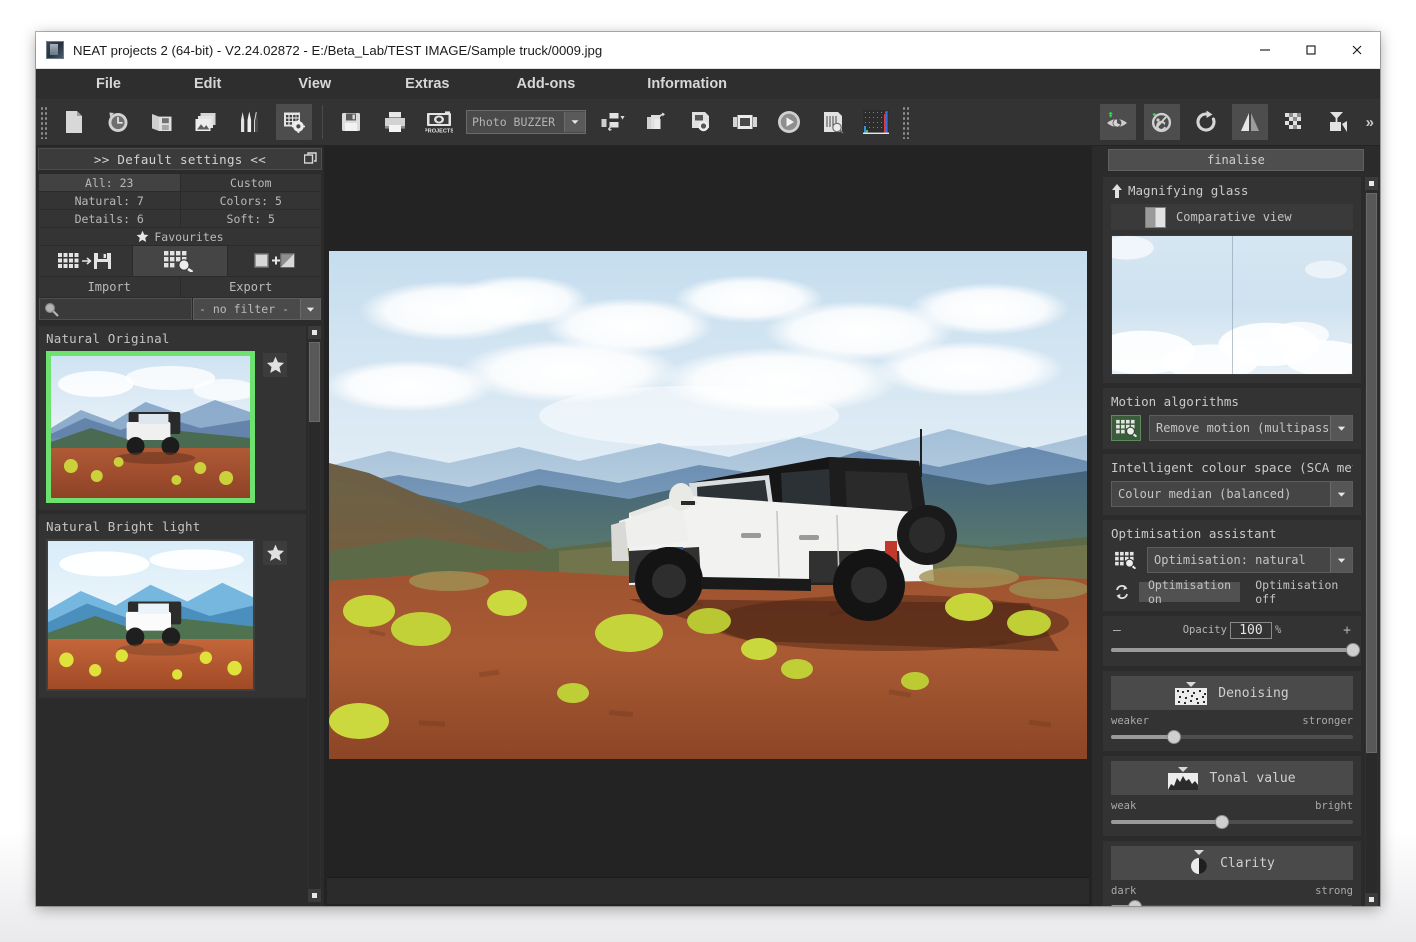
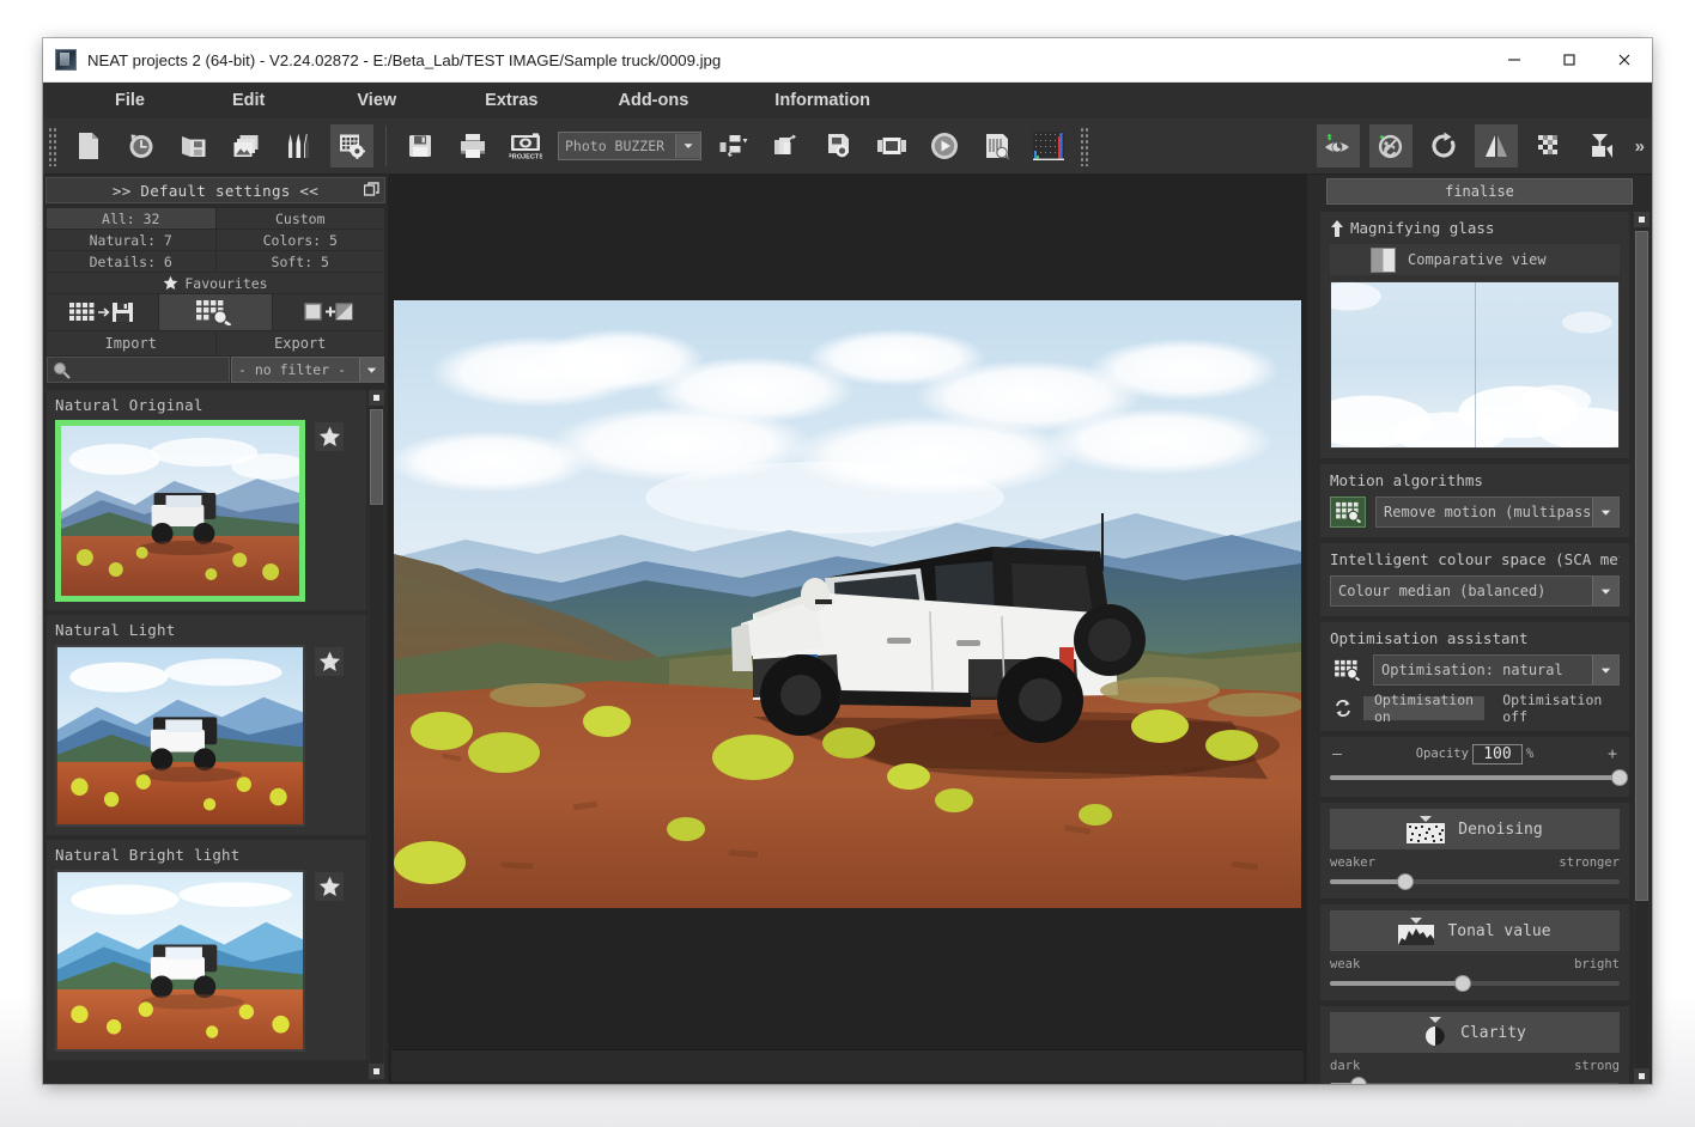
  NEAT projects 2 (64-bit) - V2.24.02872 - E:/Beta_Lab/TEST IMAGE/Sample truck/0009.jpg
  File
  Edit
  View
  Extras
  Add-ons
  Information
  Photo BUZZER
  »
  >> Default settings <<
- All: 23
+ All: 32
  Custom
  Natural: 7
  Colors: 5
  Details: 6
  Soft: 5
  Favourites
  Import
  Export
  - no filter -
  Natural Original
+ Natural Light
  Natural Bright light
  finalise
  Magnifying glass
  Comparative view
  Motion algorithms
  Remove motion (multipass
  Intelligent colour space (SCA me
  Colour median (balanced)
  Optimisation assistant
  Optimisation: natural
  Optimisation on
  Optimisation off
  –
  Opacity
  100
  %
  +
  Denoising
  weaker
  stronger
  Tonal value
  weak
  bright
  Clarity
  dark
  strong
